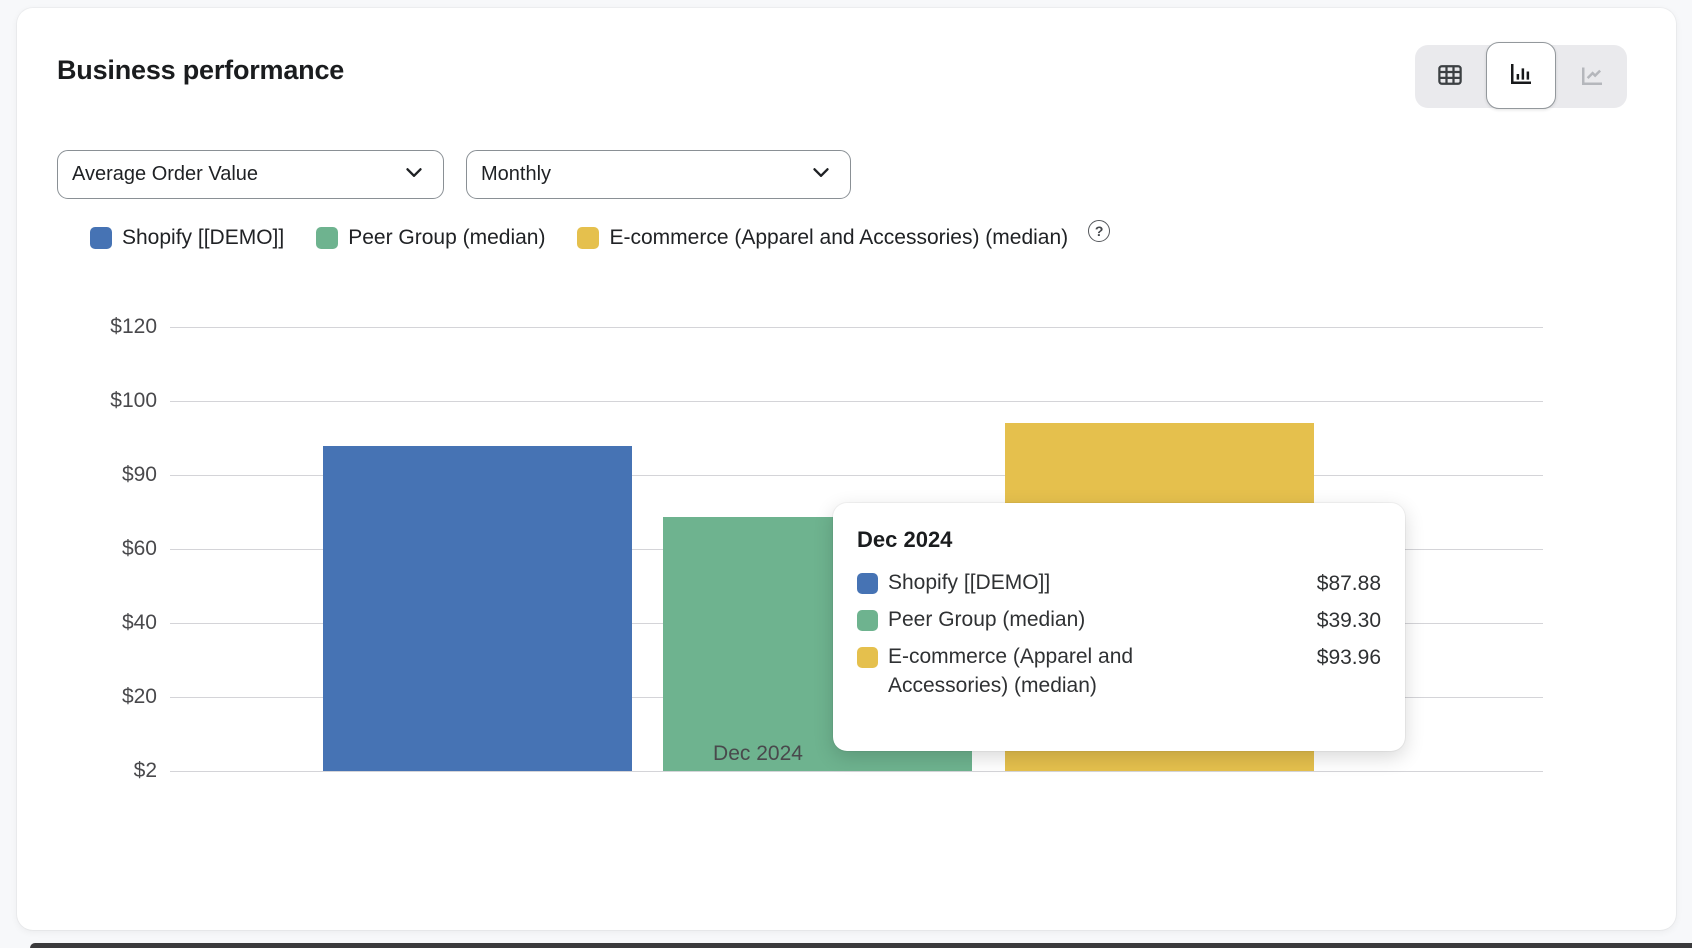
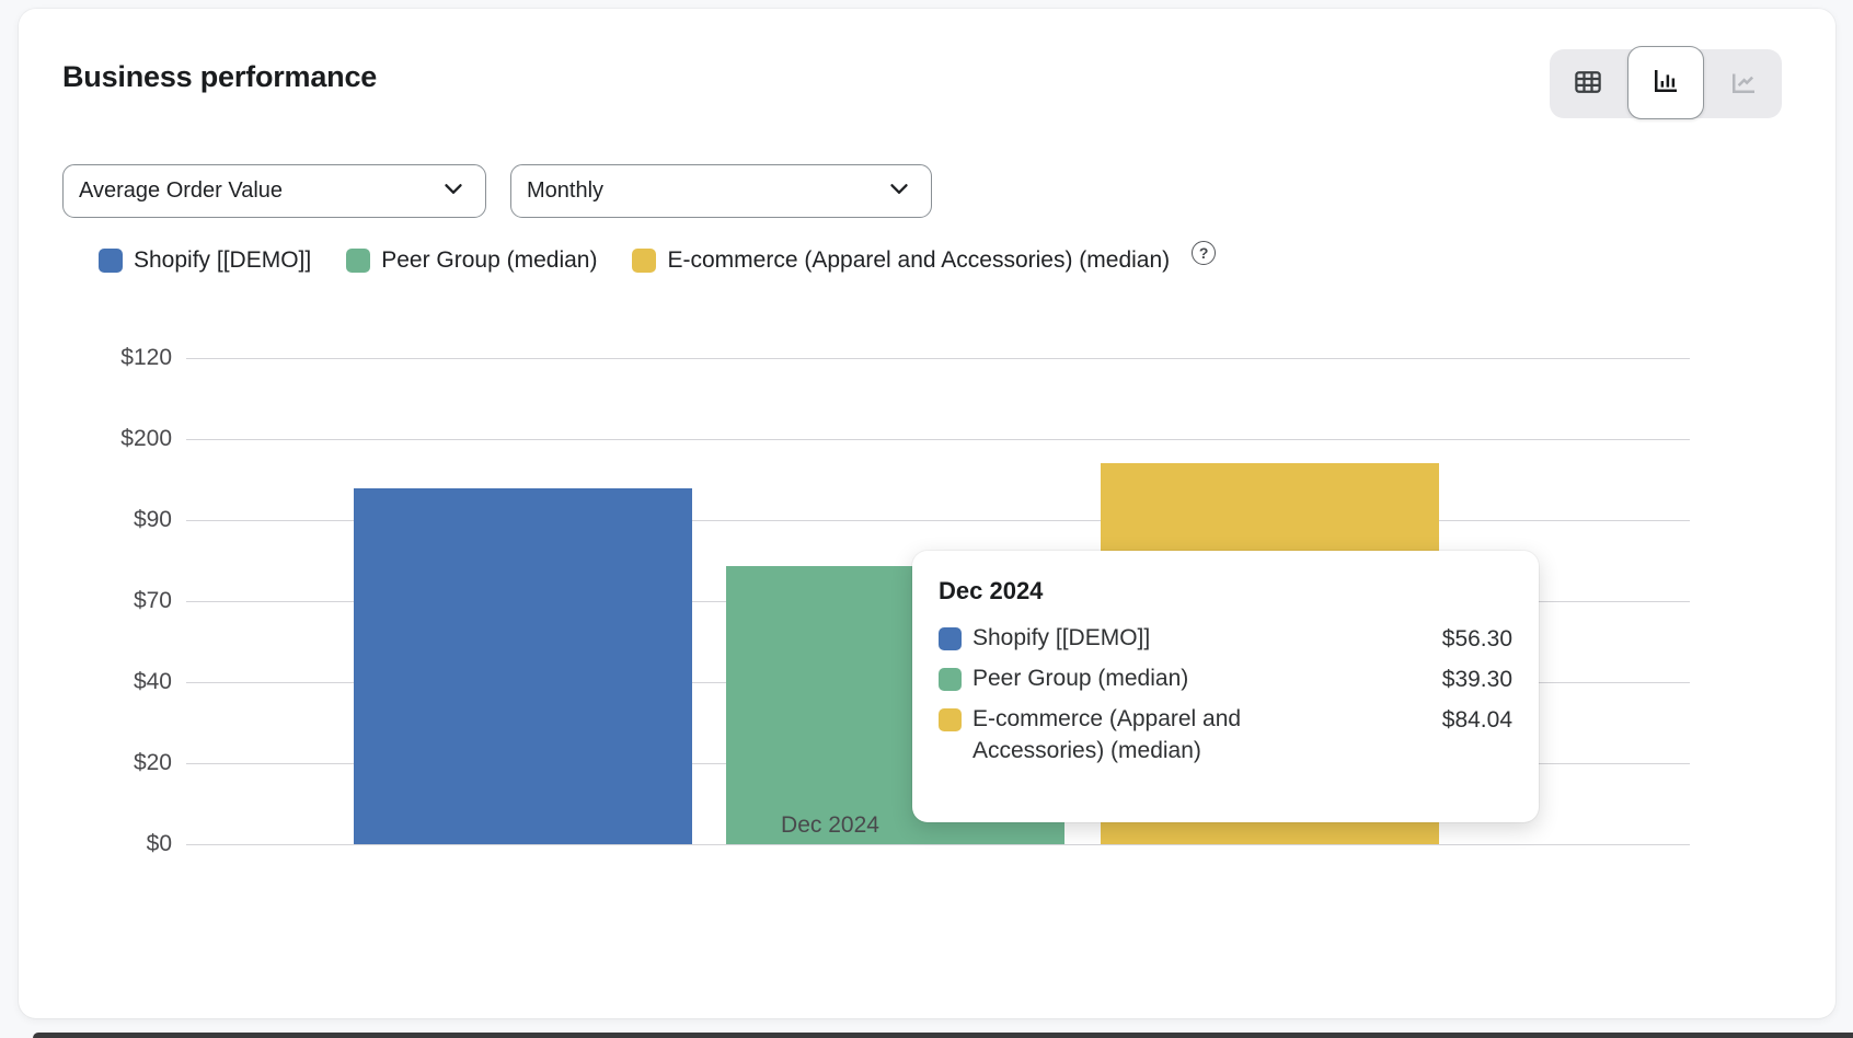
  Business performance
  Average Order Value
  Monthly
  Shopify [[DEMO]]
  Peer Group (median)
  E-commerce (Apparel and Accessories) (median)
  ?
- $2
+ $0
  $20
  $40
- $60
+ $70
  $90
- $100
+ $200
  $120
  Dec 2024
  Dec 2024
  Shopify [[DEMO]]
- $87.88
+ $56.30
  Peer Group (median)
  $39.30
  E-commerce (Apparel and Accessories) (median)
- $93.96
+ $84.04
